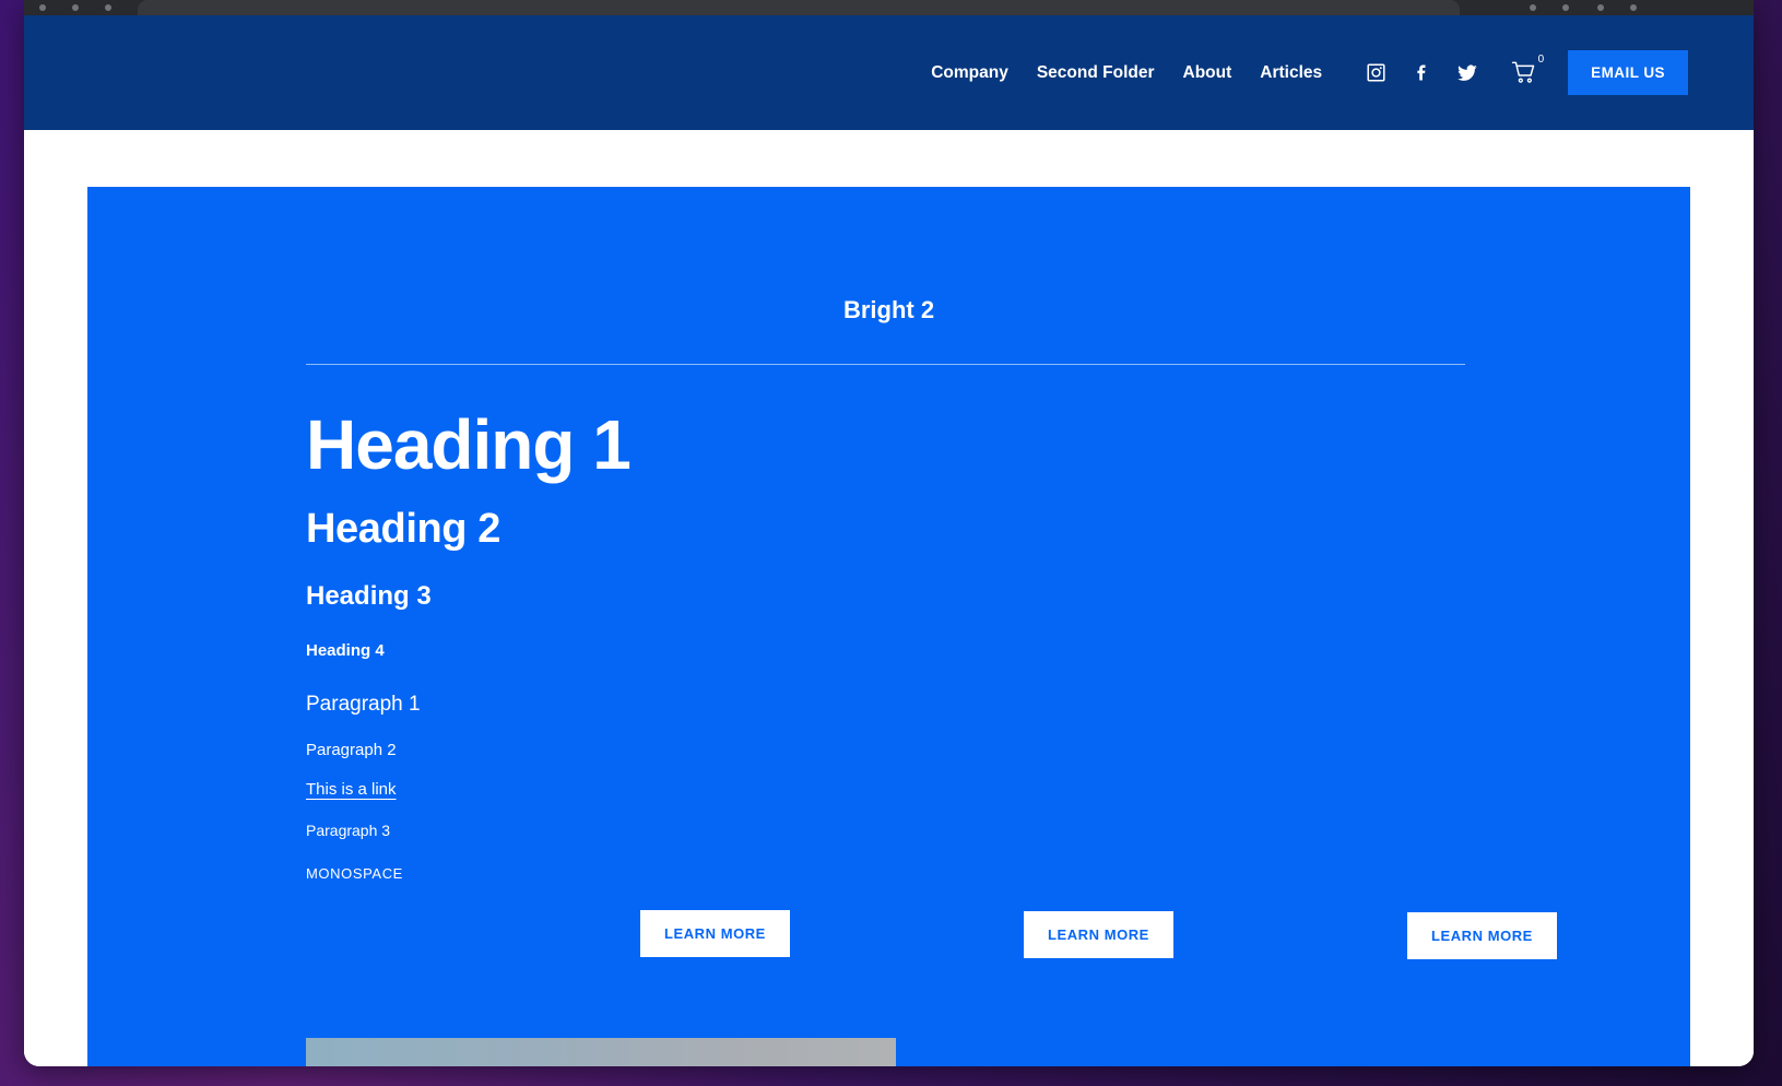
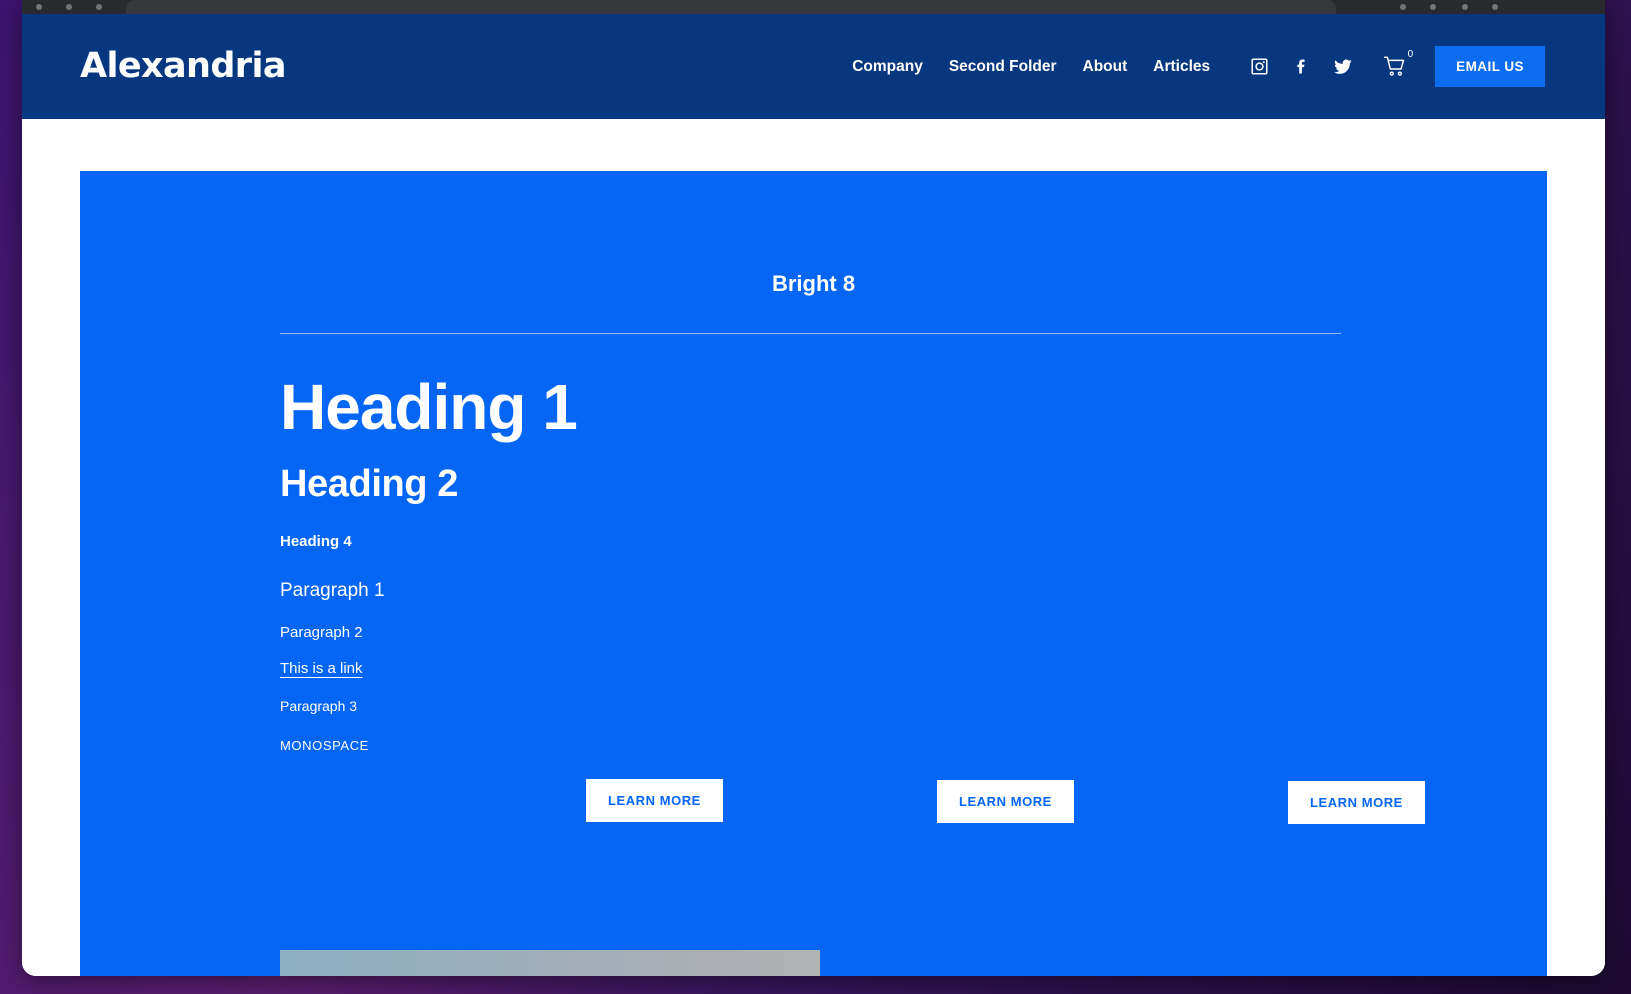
+ Alexandria
  Company
  Second Folder
  About
  Articles
  0
  EMAIL US
- Bright 2
+ Bright 8
  Heading 1
  Heading 2
- Heading 3
  Heading 4
  Paragraph 1
  Paragraph 2
  This is a link
  Paragraph 3
  MONOSPACE
  LEARN MORE
  LEARN MORE
  LEARN MORE
